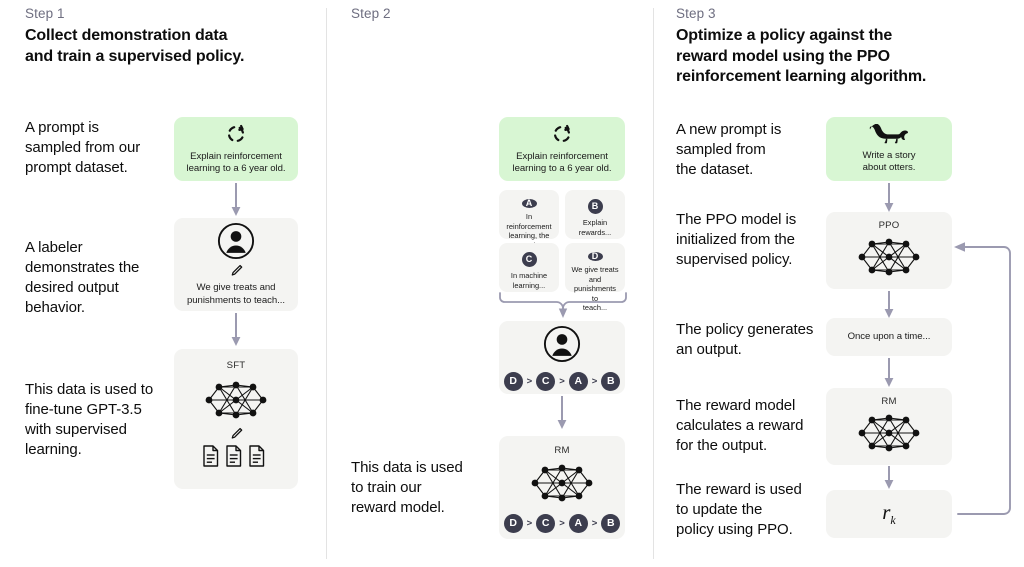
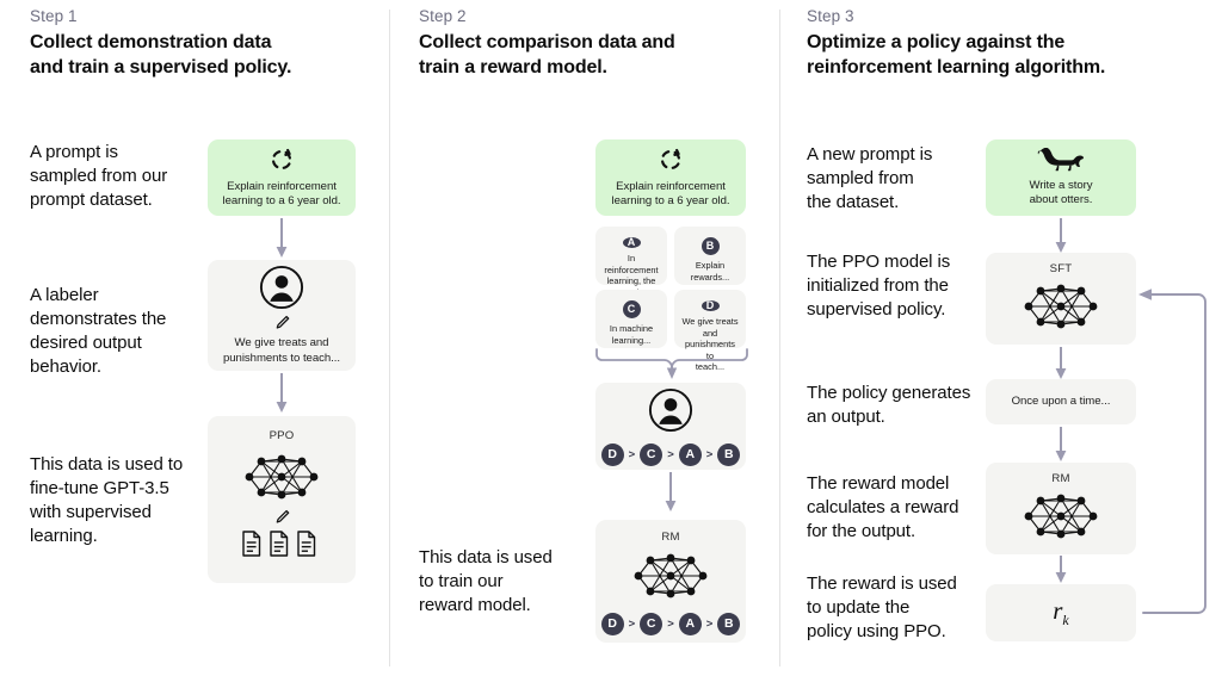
  Step 1
  Collect demonstration data
  and train a supervised policy.
  A prompt is
  sampled from our
  prompt dataset.
  A labeler
  demonstrates the
  desired output
  behavior.
  This data is used to
  fine-tune GPT-3.5
  with supervised
  learning.
  Explain reinforcement
  learning to a 6 year old.
  We give treats and
  punishments to teach...
- SFT
+ PPO
  Step 2
+ Collect comparison data and
+ train a reward model.
  This data is used
  to train our
  reward model.
  Explain reinforcement
  learning to a 6 year old.
  A
  In reinforcement
  learning, the
  B
  Explain rewards...
  C
  In machine
  learning...
  D
  We give treats and
  punishments to
  teach...
  D
  >
  C
  >
  A
  >
  B
  RM
  D
  >
  C
  >
  A
  >
  B
  Step 3
  Optimize a policy against the
- reward model using the PPO
  reinforcement learning algorithm.
  A new prompt is
  sampled from
  the dataset.
  The PPO model is
  initialized from the
  supervised policy.
  The policy generates
  an output.
  The reward model
  calculates a reward
  for the output.
  The reward is used
  to update the
  policy using PPO.
  Write a story
  about otters.
- PPO
+ SFT
  Once upon a time...
  RM
  rk
